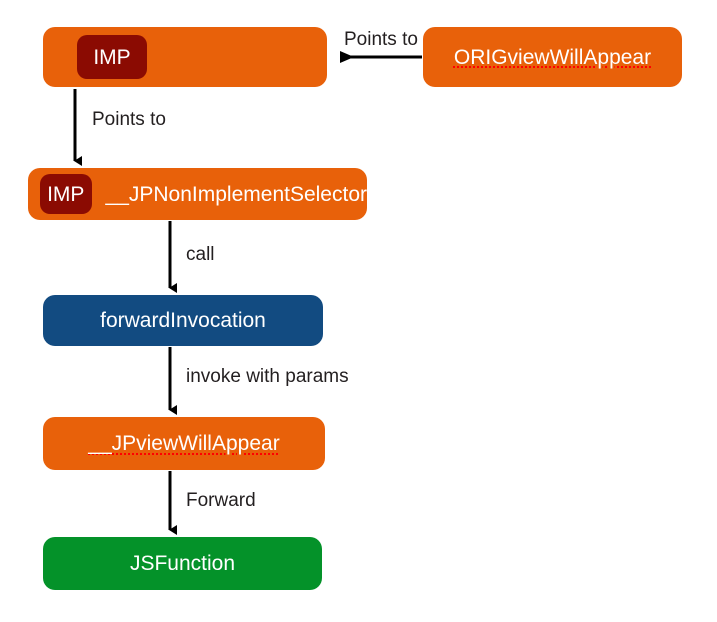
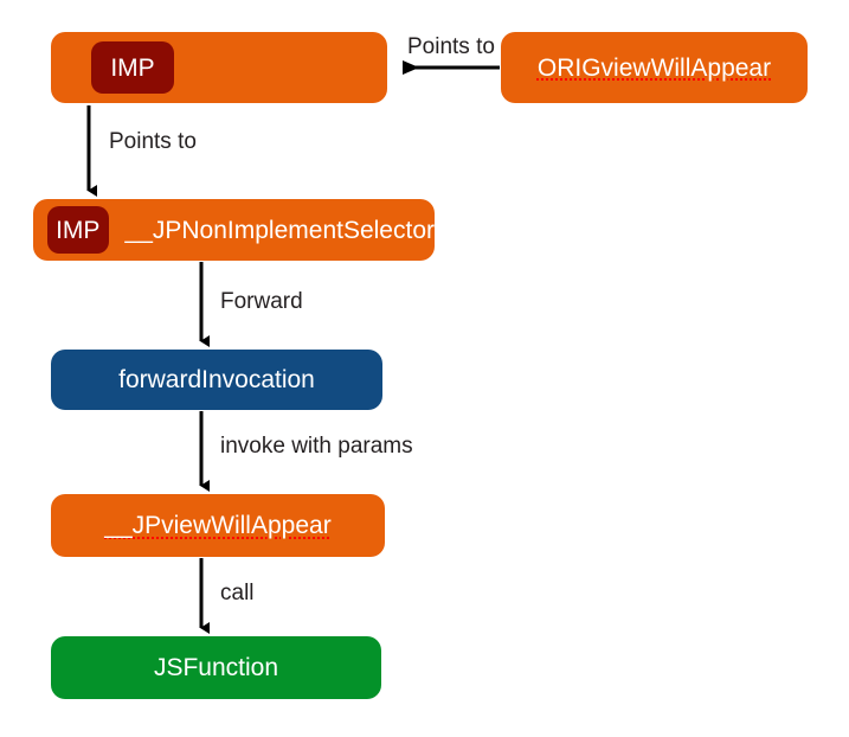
  Points to
  Points to
- call
+ Forward
  invoke with params
- Forward
+ call
  IMP
  ORIGviewWillAppear
  IMP
  __JPNonImplementSelector
  forwardInvocation
  __JPviewWillAppear
  JSFunction
